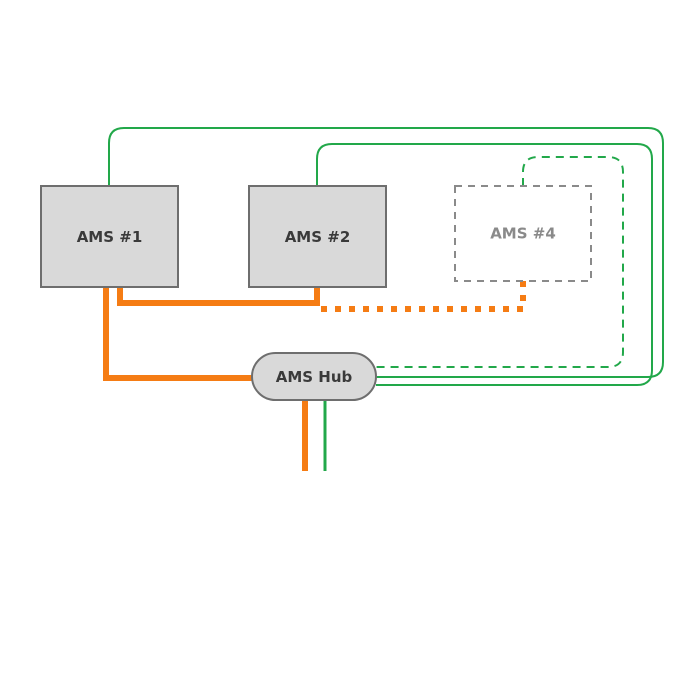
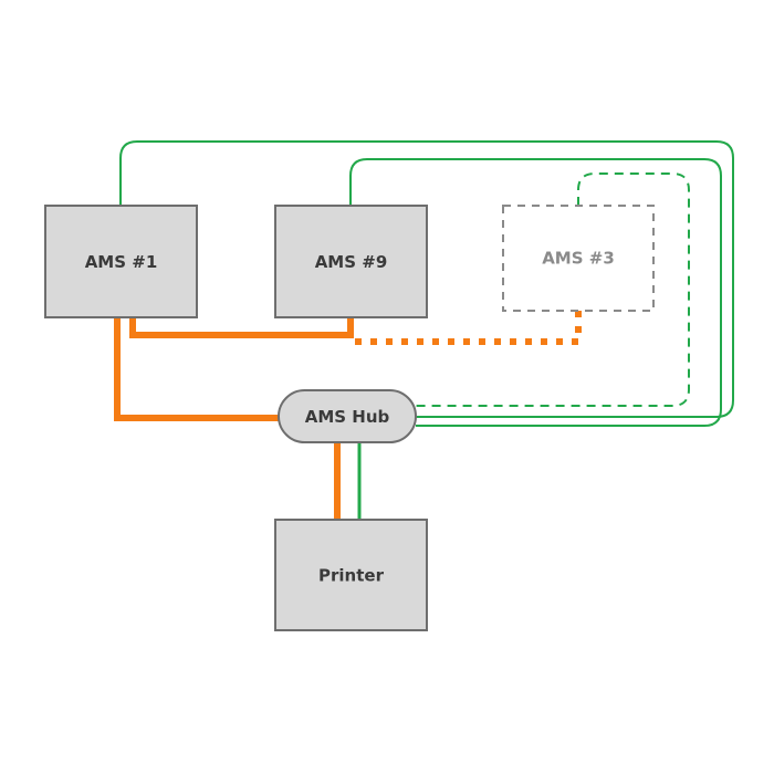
  AMS #1
- AMS #2
+ AMS #9
- AMS #4
+ AMS #3
  AMS Hub
+ Printer
